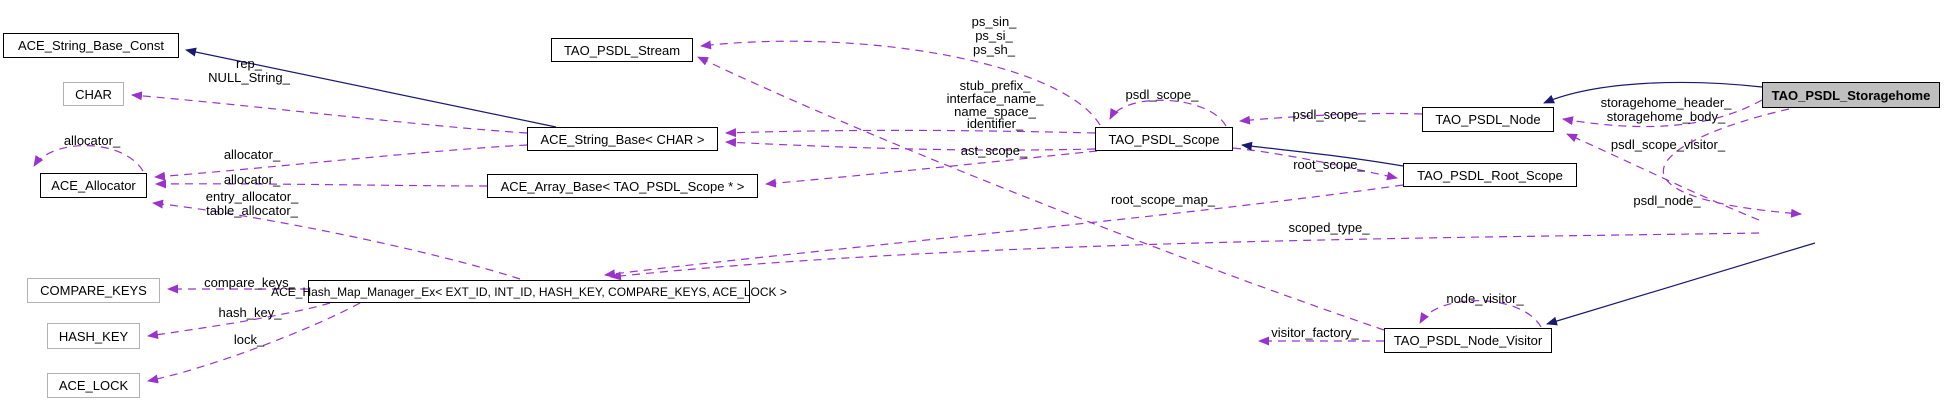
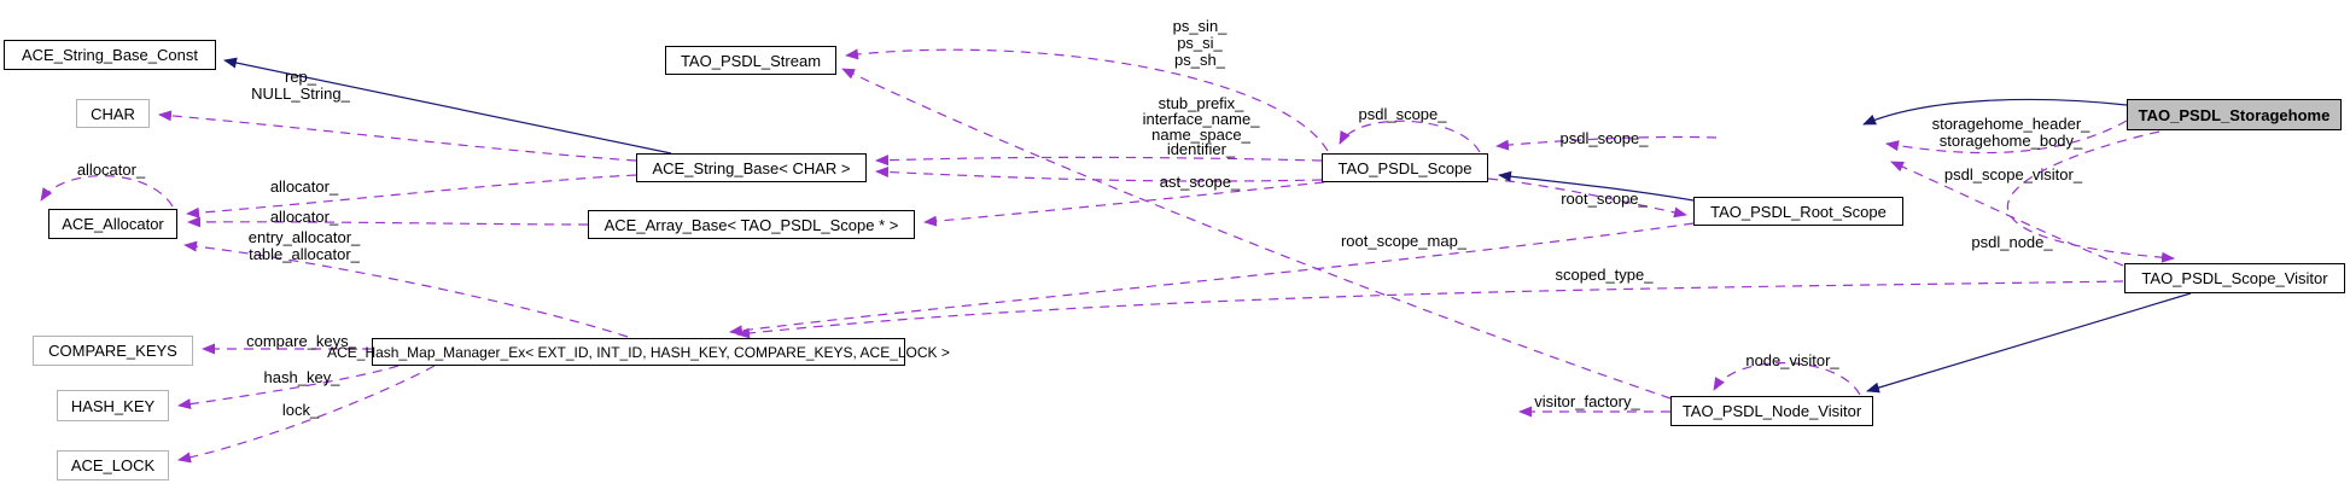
  ACE_String_Base_Const
  CHAR
  ACE_Allocator
  COMPARE_KEYS
  HASH_KEY
  ACE_LOCK
  TAO_PSDL_Stream
  ACE_String_Base< CHAR >
  ACE_Array_Base< TAO_PSDL_Scope * >
  ACE_Hash_Map_Manager_Ex< EXT_ID, INT_ID, HASH_KEY, COMPARE_KEYS, ACE_LOCK >
  TAO_PSDL_Scope
- TAO_PSDL_Node
  TAO_PSDL_Root_Scope
  TAO_PSDL_Storagehome
+ TAO_PSDL_Scope_Visitor
  TAO_PSDL_Node_Visitor
  rep_
  NULL_String_
  allocator_
  allocator_
  allocator_
  entry_allocator_
  table_allocator_
  compare_keys_
  hash_key_
  lock_
  ps_sin_
  ps_si_
  ps_sh_
  stub_prefix_
  interface_name_
  name_space_
  identifier_
  ast_scope_
  psdl_scope_
  psdl_scope_
  root_scope_
  root_scope_map_
  scoped_type_
  storagehome_header_
  storagehome_body_
  psdl_scope_visitor_
  psdl_node_
  node_visitor_
  visitor_factory_
